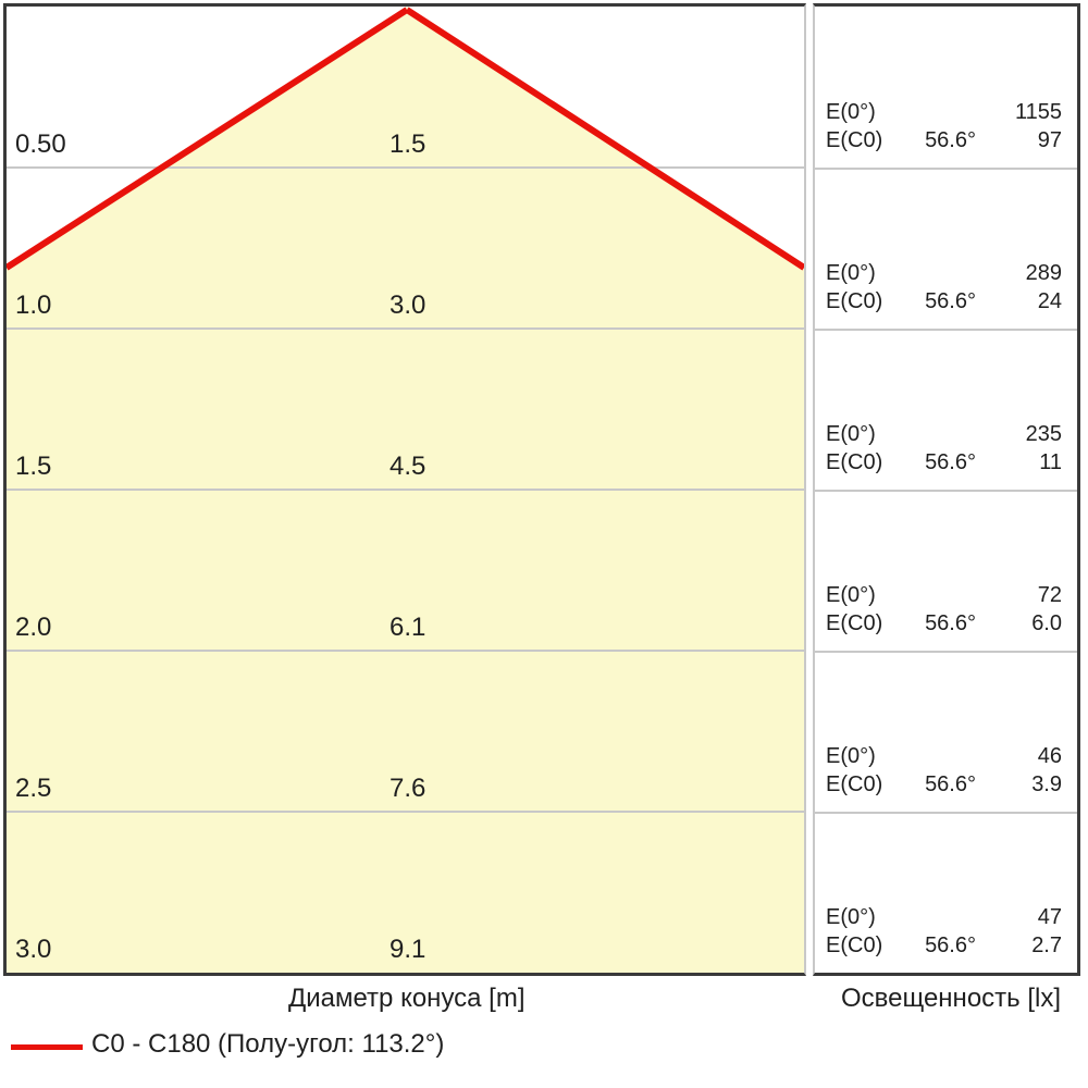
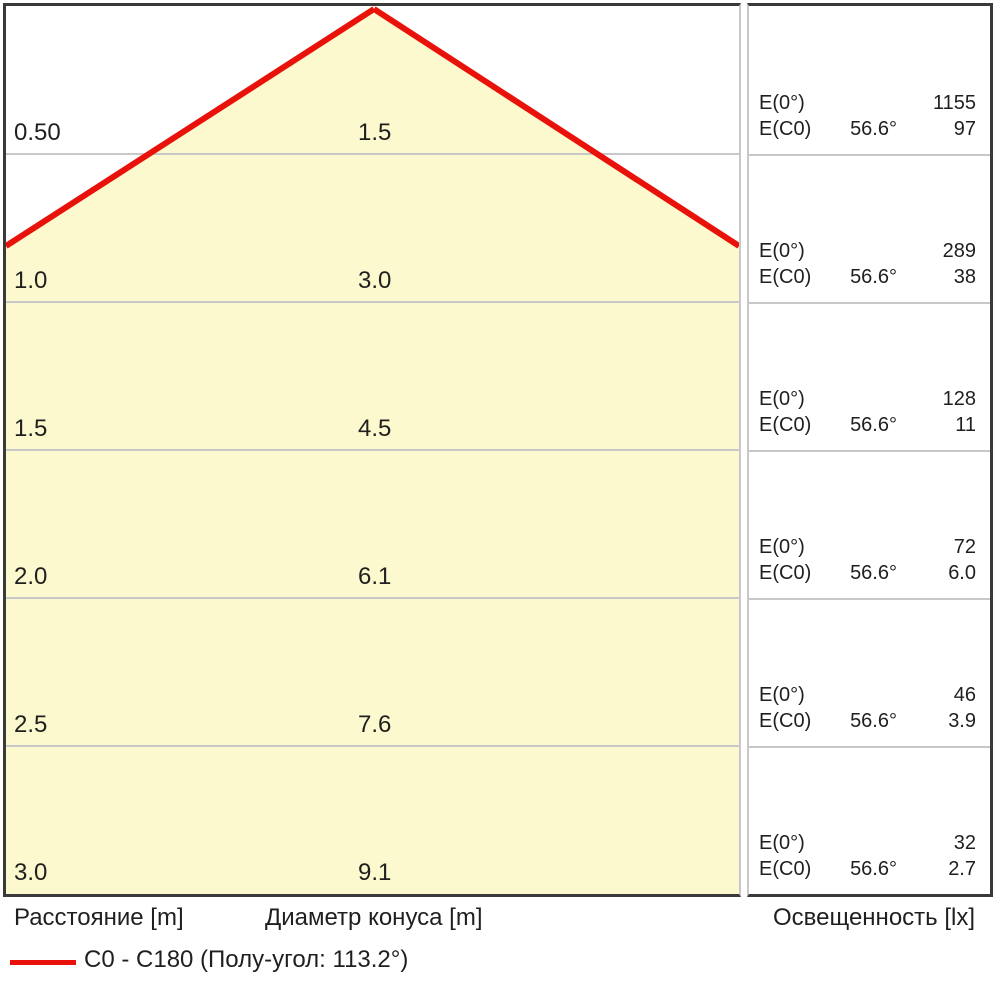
  0.50
  1.5
  1.0
  3.0
  1.5
  4.5
  2.0
  6.1
  2.5
  7.6
  3.0
  9.1
  E(0°)
  1155
  E(C0)
  56.6°
  97
  E(0°)
  289
  E(C0)
  56.6°
- 24
+ 38
  E(0°)
- 235
+ 128
  E(C0)
  56.6°
  11
  E(0°)
  72
  E(C0)
  56.6°
  6.0
  E(0°)
  46
  E(C0)
  56.6°
  3.9
  E(0°)
- 47
+ 32
  E(C0)
  56.6°
  2.7
+ Расстояние [m]
  Диаметр конуса [m]
  Освещенность [lx]
  C0 - C180 (Полу-угол: 113.2°)
